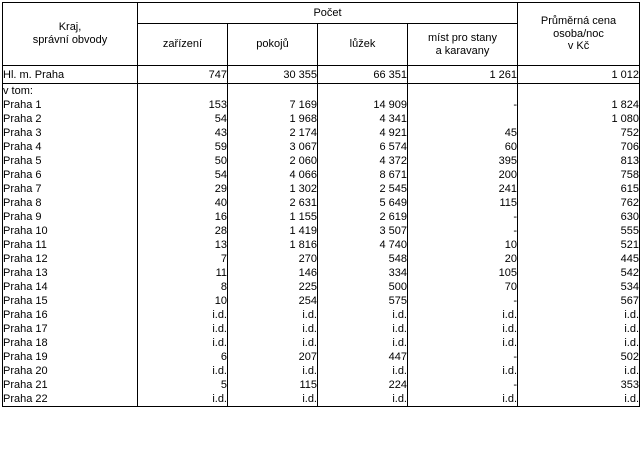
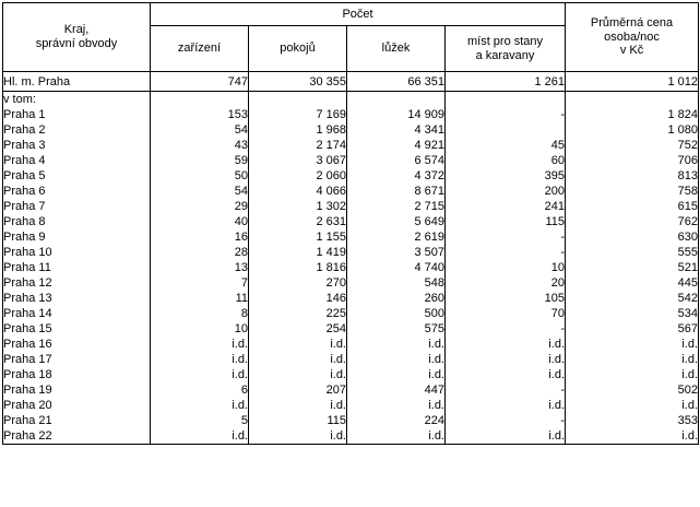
  Kraj, správní obvody	Počet	Průměrná cena osoba/noc v Kč
  zařízení	pokojů	lůžek	míst pro stany a karavany
  Hl. m. Praha	747	30 355	66 351	1 261	1 012
  v tom:
  Praha 1	153	7 169	14 909	-	1 824
  Praha 2	54	1 968	4 341		1 080
  Praha 3	43	2 174	4 921	45	752
  Praha 4	59	3 067	6 574	60	706
  Praha 5	50	2 060	4 372	395	813
  Praha 6	54	4 066	8 671	200	758
- Praha 7	29	1 302	2 545	241	615
+ Praha 7	29	1 302	2 715	241	615
  Praha 8	40	2 631	5 649	115	762
  Praha 9	16	1 155	2 619	-	630
  Praha 10	28	1 419	3 507	-	555
  Praha 11	13	1 816	4 740	10	521
  Praha 12	7	270	548	20	445
- Praha 13	11	146	334	105	542
+ Praha 13	11	146	260	105	542
  Praha 14	8	225	500	70	534
  Praha 15	10	254	575	-	567
  Praha 16	i.d.	i.d.	i.d.	i.d.	i.d.
  Praha 17	i.d.	i.d.	i.d.	i.d.	i.d.
  Praha 18	i.d.	i.d.	i.d.	i.d.	i.d.
  Praha 19	6	207	447	-	502
  Praha 20	i.d.	i.d.	i.d.	i.d.	i.d.
  Praha 21	5	115	224	-	353
  Praha 22	i.d.	i.d.	i.d.	i.d.	i.d.
